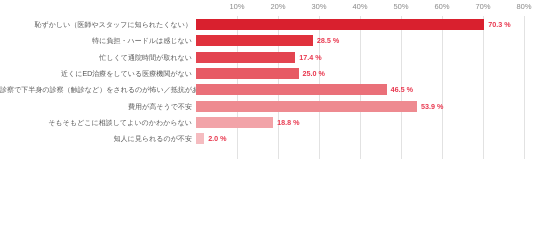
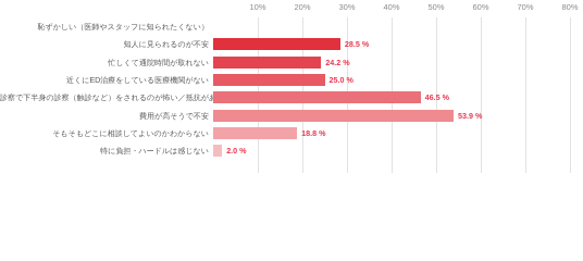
  恥ずかしい（医師やスタッフに知られたくない）
- 特に負担・ハードルは感じない
+ 知人に見られるのが不安
  忙しくて通院時間が取れない
  近くにED治療をしている医療機関がない
  診察で下半身の診察（触診など）をされるのが怖い／抵抗が
  費用が高そうで不安
  そもそもどこに相談してよいのかわからない
- 知人に見られるのが不安
+ 特に負担・ハードルは感じない
  10%
  20%
  30%
  40%
  50%
  60%
  70%
  80%
- 70.3 %
  28.5 %
- 17.4 %
+ 24.2 %
  25.0 %
  46.5 %
  53.9 %
  18.8 %
  2.0 %
